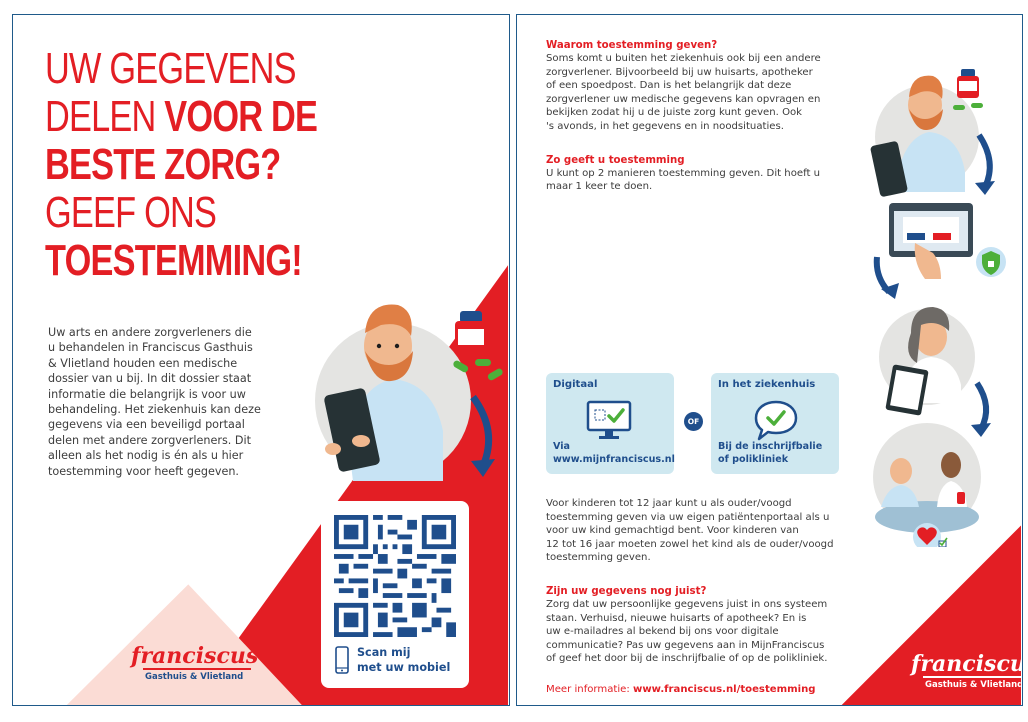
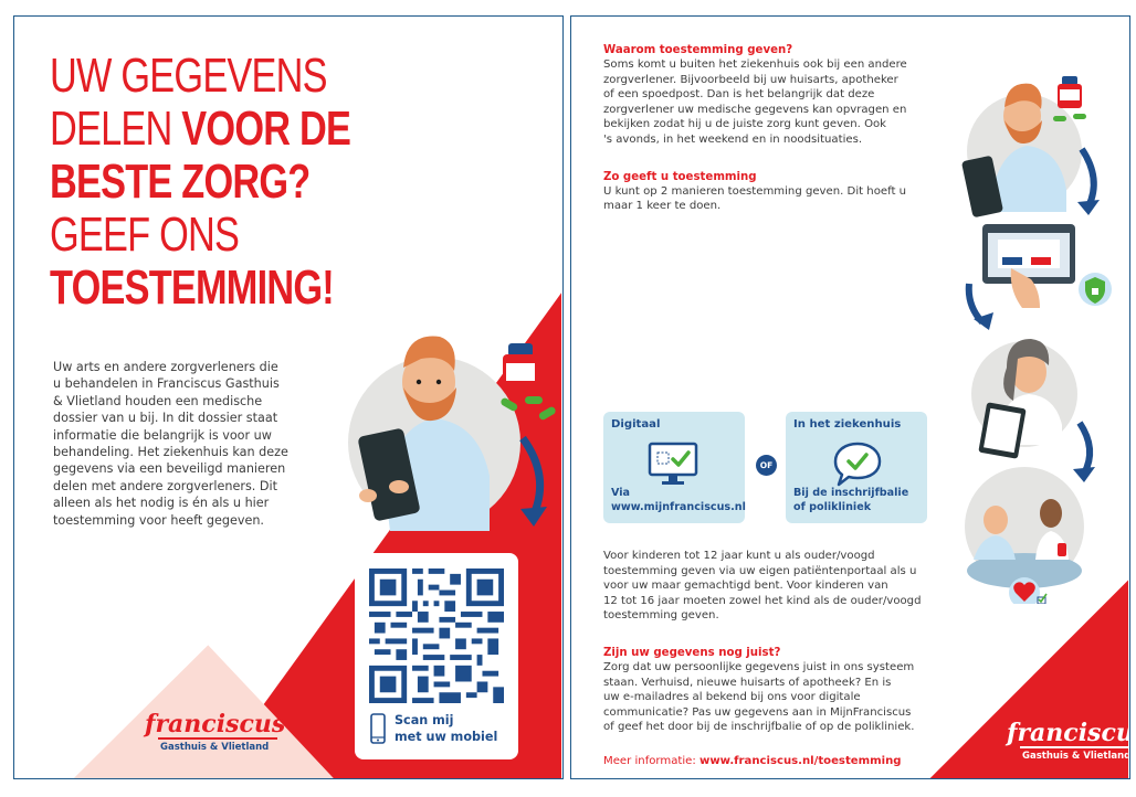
  UW GEGEVENS
  DELEN VOOR DE
  BESTE ZORG?
  GEEF ONS
  TOESTEMMING!
  Uw arts en andere zorgverleners die
  u behandelen in Franciscus Gasthuis
  & Vlietland houden een medische
  dossier van u bij. In dit dossier staat
  informatie die belangrijk is voor uw
  behandeling. Het ziekenhuis kan deze
- gegevens via een beveiligd portaal
+ gegevens via een beveiligd manieren
  delen met andere zorgverleners. Dit
  alleen als het nodig is én als u hier
  toestemming voor heeft gegeven.
  Scan mij
  met uw mobiel
  franciscus
  Gasthuis & Vlietland
  Waarom toestemming geven?
  Soms komt u buiten het ziekenhuis ook bij een andere
  zorgverlener. Bijvoorbeeld bij uw huisarts, apotheker
  of een spoedpost. Dan is het belangrijk dat deze
  zorgverlener uw medische gegevens kan opvragen en
  bekijken zodat hij u de juiste zorg kunt geven. Ook
- 's avonds, in het gegevens en in noodsituaties.
+ 's avonds, in het weekend en in noodsituaties.
  Zo geeft u toestemming
  U kunt op 2 manieren toestemming geven. Dit hoeft u
  maar 1 keer te doen.
  Digitaal
  Via
  www.mijnfranciscus.nl
  OF
  In het ziekenhuis
  Bij de inschrijfbalie
  of polikliniek
  Voor kinderen tot 12 jaar kunt u als ouder/voogd
  toestemming geven via uw eigen patiëntenportaal als u
- voor uw kind gemachtigd bent. Voor kinderen van
+ voor uw maar gemachtigd bent. Voor kinderen van
  12 tot 16 jaar moeten zowel het kind als de ouder/voogd
  toestemming geven.
  Zijn uw gegevens nog juist?
  Zorg dat uw persoonlijke gegevens juist in ons systeem
  staan. Verhuisd, nieuwe huisarts of apotheek? En is
  uw e-mailadres al bekend bij ons voor digitale
  communicatie? Pas uw gegevens aan in MijnFranciscus
  of geef het door bij de inschrijfbalie of op de polikliniek.
  Meer informatie: www.franciscus.nl/toestemming
  franciscu
  Gasthuis & Vlietland
